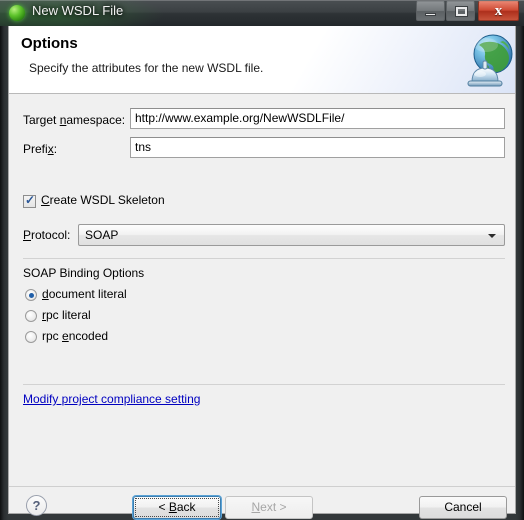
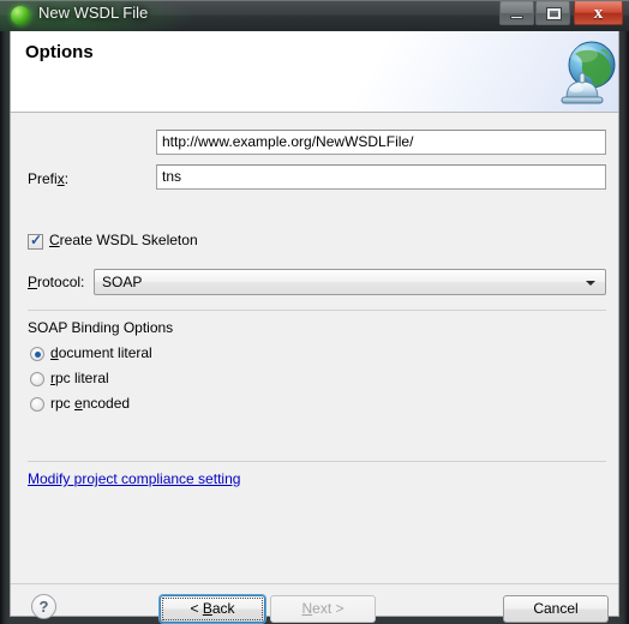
  New WSDL File
  x
  Options
- Specify the attributes for the new WSDL file.
- Target namespace:
  http://www.example.org/NewWSDLFile/
  Prefix:
  tns
  ✓
  Create WSDL Skeleton
  Protocol:
  SOAP
  SOAP Binding Options
  document literal
  rpc literal
  rpc encoded
  Modify project compliance setting
  ?
  < Back
  Next >
  Cancel
